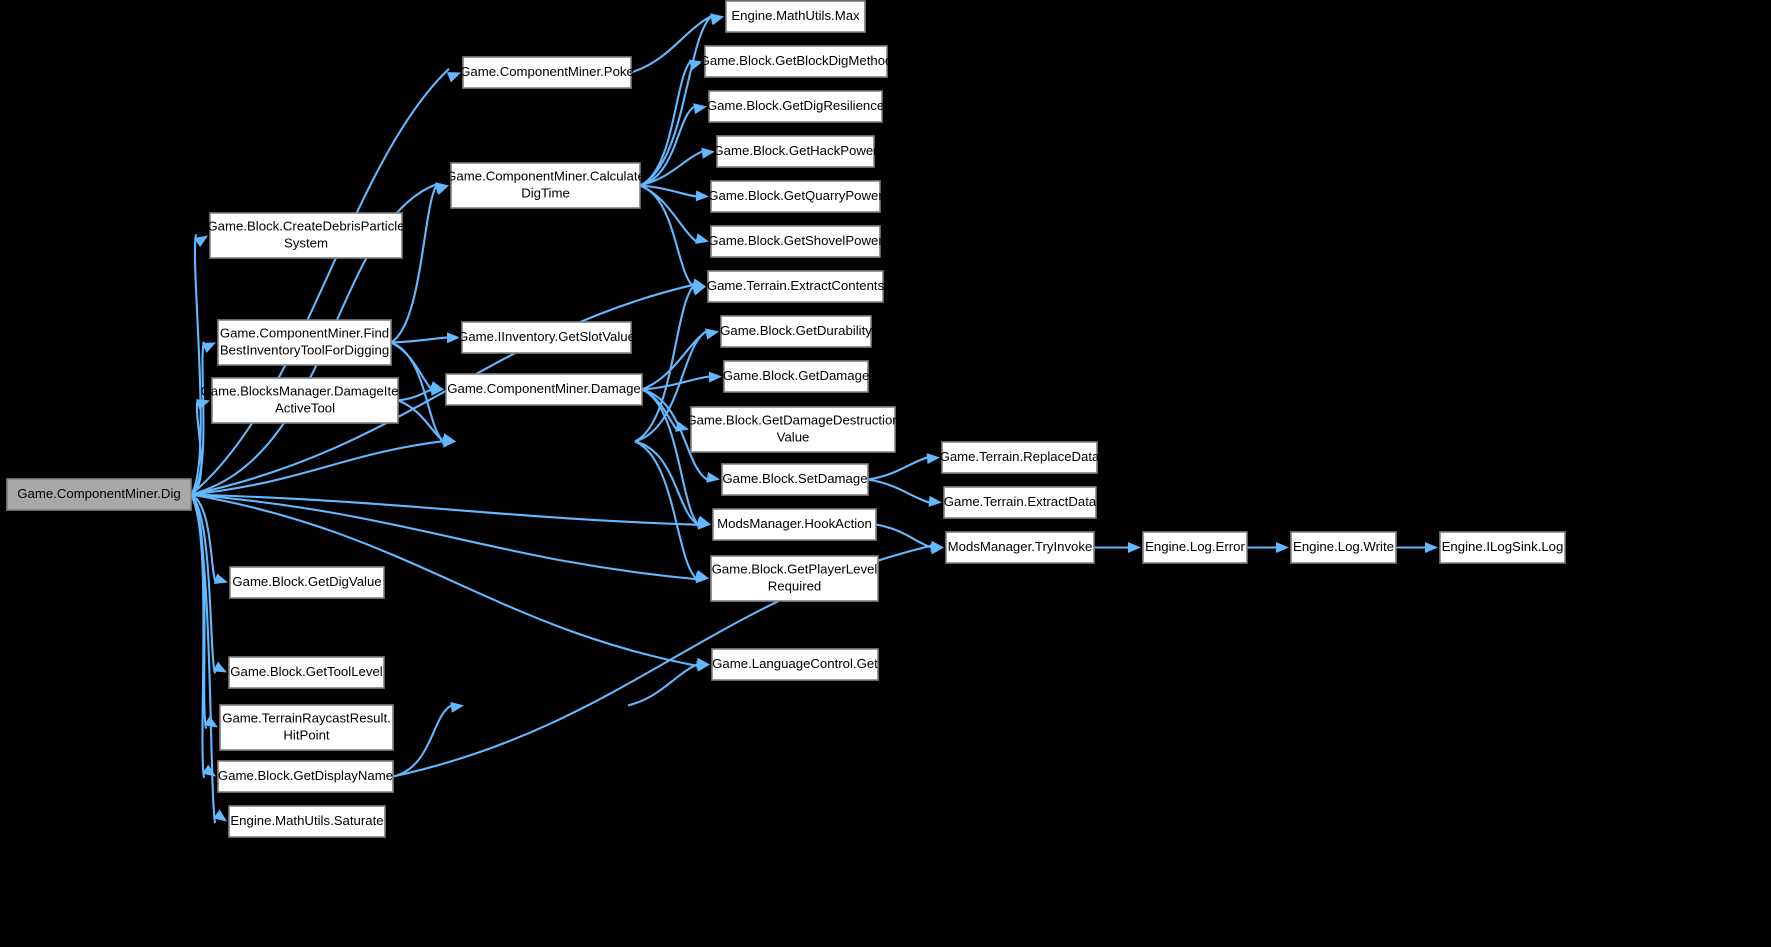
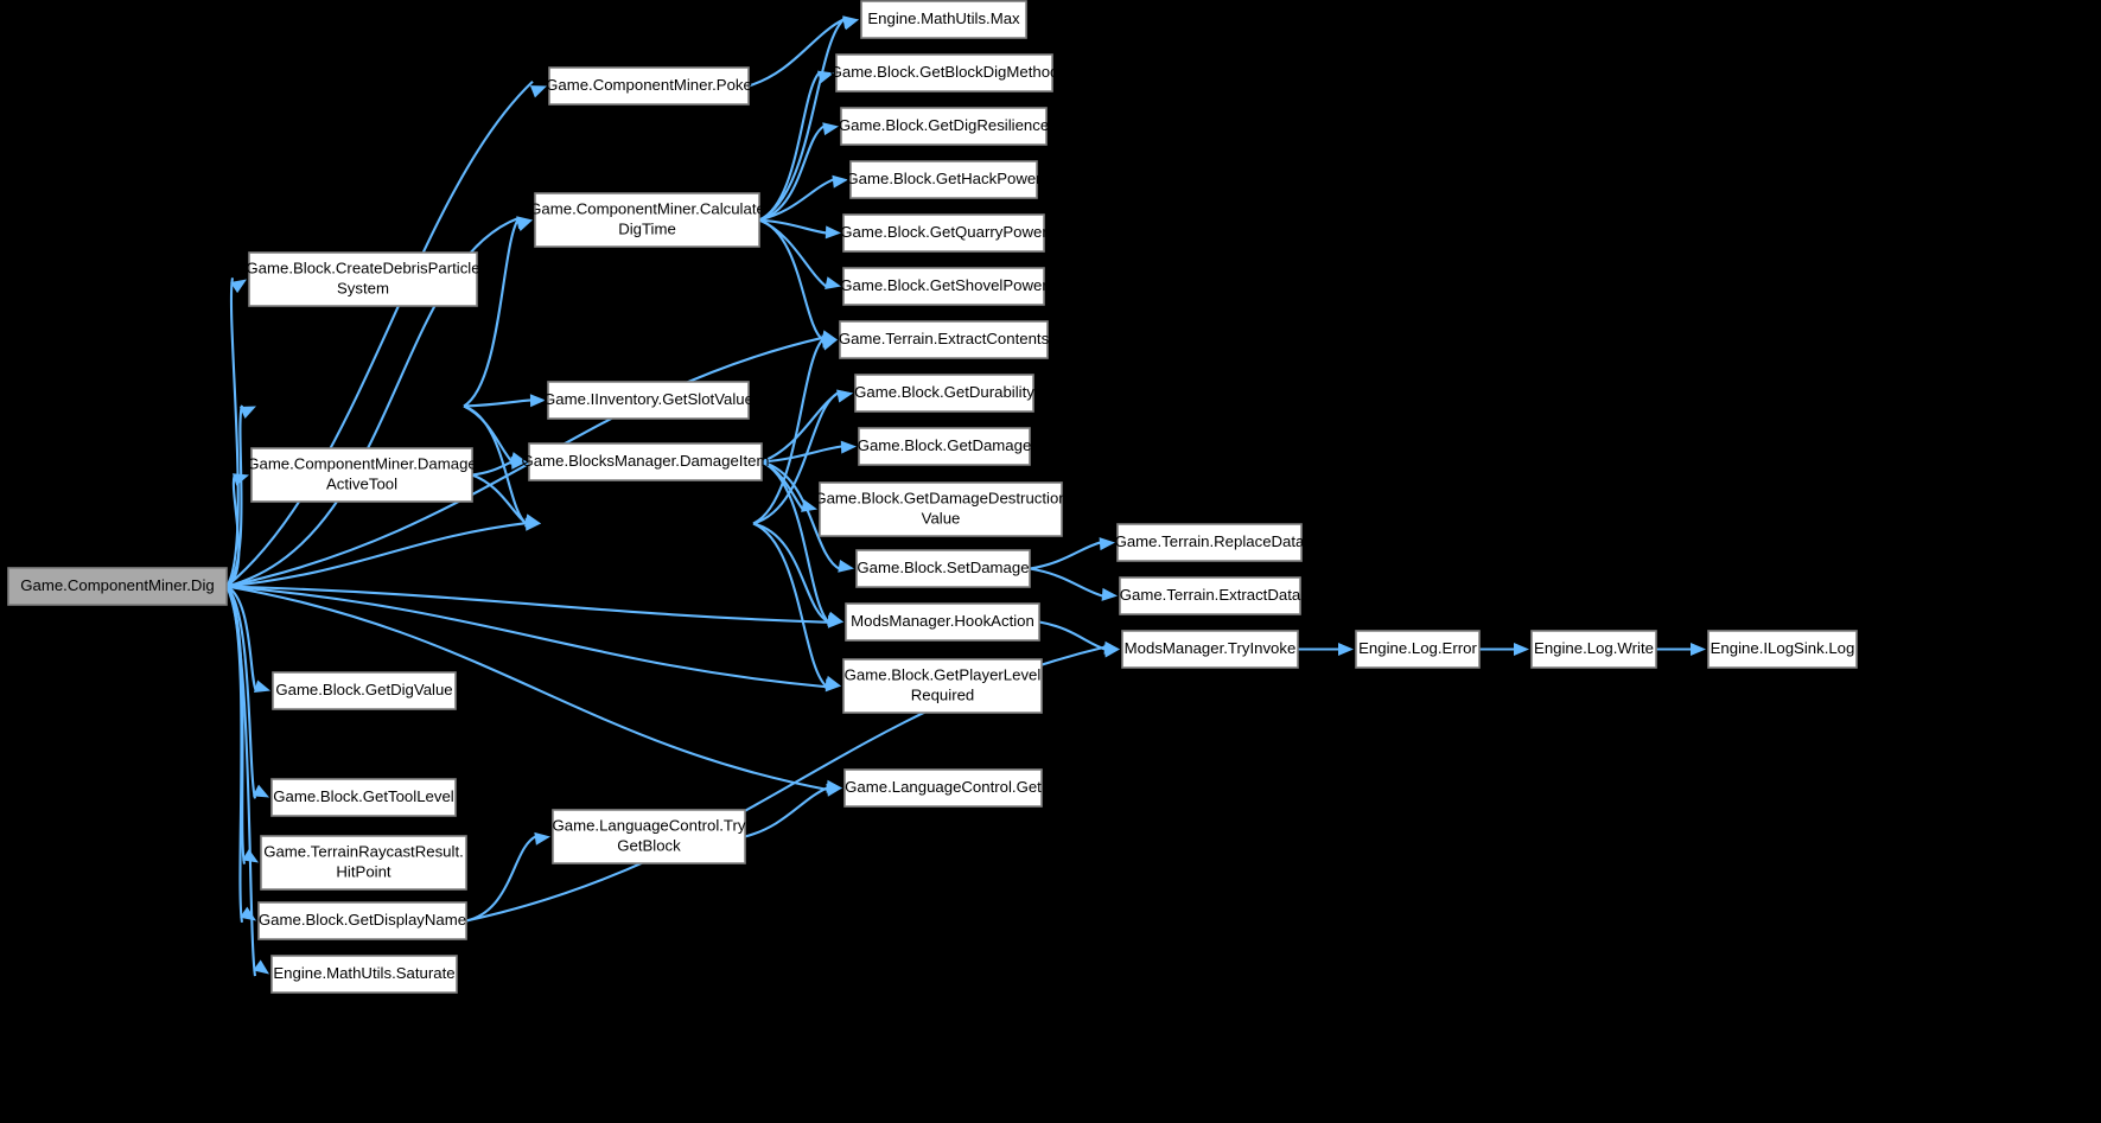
  Game.ComponentMiner.Dig
  Game.ComponentMiner.Poke
  Engine.MathUtils.Max
  Game.Block.GetBlockDigMethod
  Game.Block.GetDigResilience
  Game.Block.GetHackPower
  Game.Block.GetQuarryPower
  Game.Block.GetShovelPower
  Game.ComponentMiner.Calculate
  DigTime
  Game.Block.CreateDebrisParticle
  System
  Game.Terrain.ExtractContents
- Game.ComponentMiner.Find
- BestInventoryToolForDigging
  Game.IInventory.GetSlotValue
  Game.Block.GetDurability
  Game.Block.GetDamage
- Game.BlocksManager.DamageItem
+ Game.ComponentMiner.Damage
  ActiveTool
- Game.ComponentMiner.Damage
+ Game.BlocksManager.DamageItem
  Game.Block.GetDamageDestruction
  Value
  Game.Terrain.ReplaceData
  Game.Block.SetDamage
  Game.Terrain.ExtractData
  ModsManager.HookAction
  ModsManager.TryInvoke
  Engine.Log.Error
  Engine.Log.Write
  Engine.ILogSink.Log
  Game.Block.GetPlayerLevel
  Required
  Game.Block.GetDigValue
  Game.LanguageControl.Get
  Game.Block.GetToolLevel
+ Game.LanguageControl.Try
+ GetBlock
  Game.TerrainRaycastResult.
  HitPoint
  Game.Block.GetDisplayName
  Engine.MathUtils.Saturate
